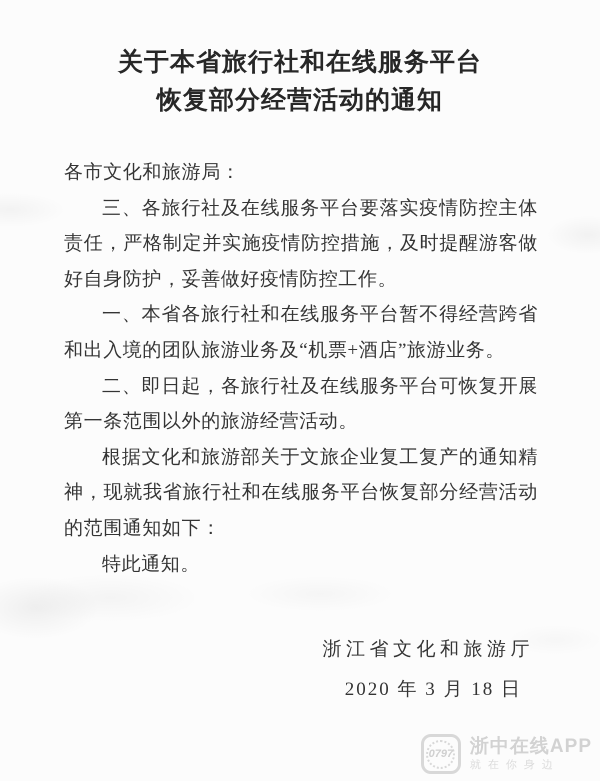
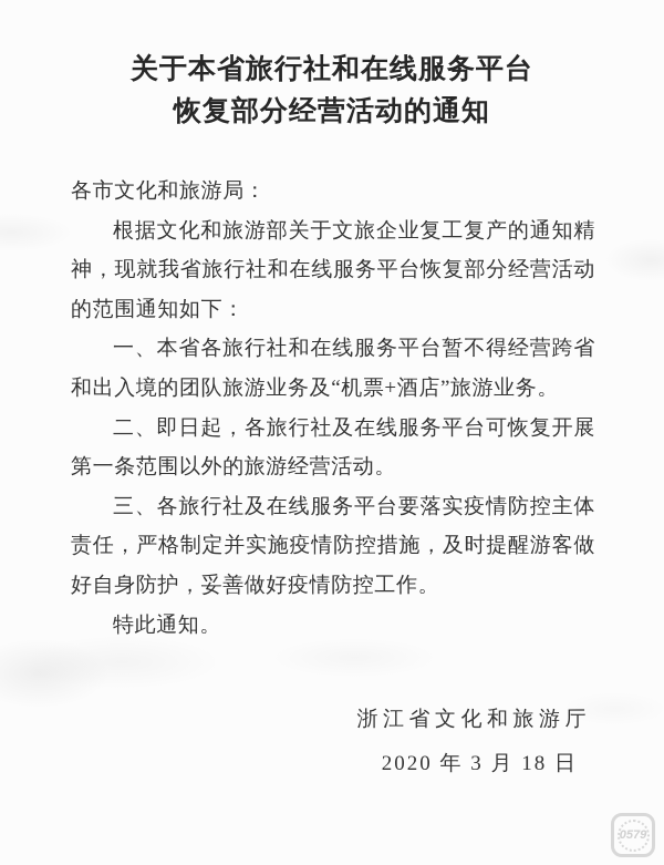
  关于本省旅行社和在线服务平台
  恢复部分经营活动的通知
  各市文化和旅游局：
- 三、各旅行社及在线服务平台要落实疫情防控主体责任，严格制定并实施疫情防控措施，及时提醒游客做好自身防护，妥善做好疫情防控工作。
+ 根据文化和旅游部关于文旅企业复工复产的通知精神，现就我省旅行社和在线服务平台恢复部分经营活动的范围通知如下：
  一、本省各旅行社和在线服务平台暂不得经营跨省和出入境的团队旅游业务及“机票+酒店”旅游业务。
  二、即日起，各旅行社及在线服务平台可恢复开展第一条范围以外的旅游经营活动。
- 根据文化和旅游部关于文旅企业复工复产的通知精神，现就我省旅行社和在线服务平台恢复部分经营活动的范围通知如下：
+ 三、各旅行社及在线服务平台要落实疫情防控主体责任，严格制定并实施疫情防控措施，及时提醒游客做好自身防护，妥善做好疫情防控工作。
  特此通知。
  浙江省文化和旅游厅
  2020 年 3 月 18 日
- 0797
+ 0579
- 浙中在线APP
- 就在你身边
